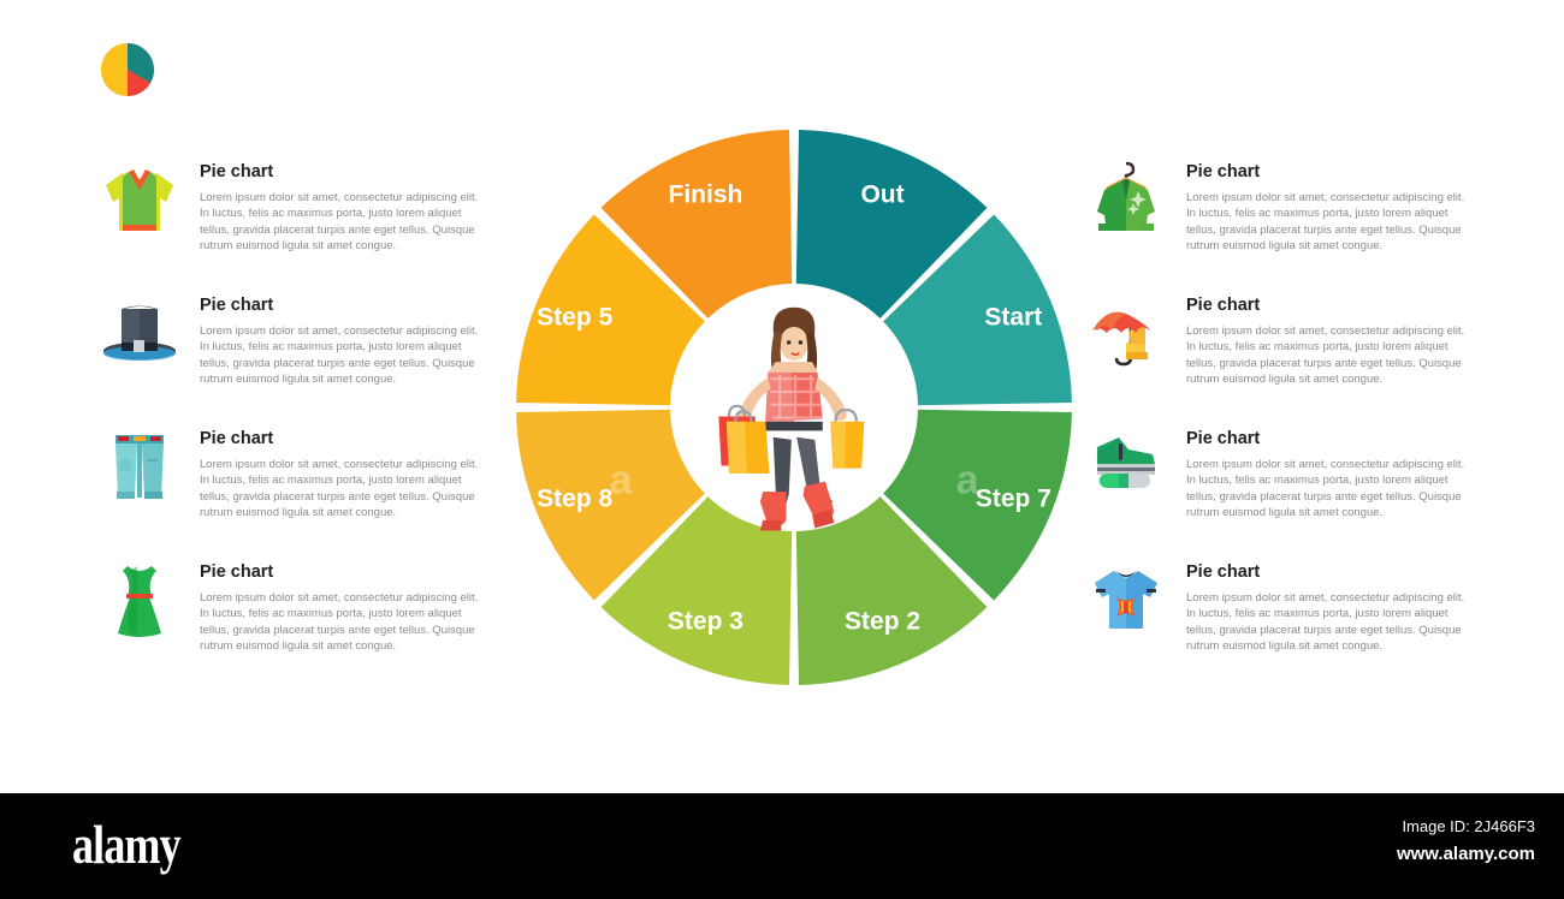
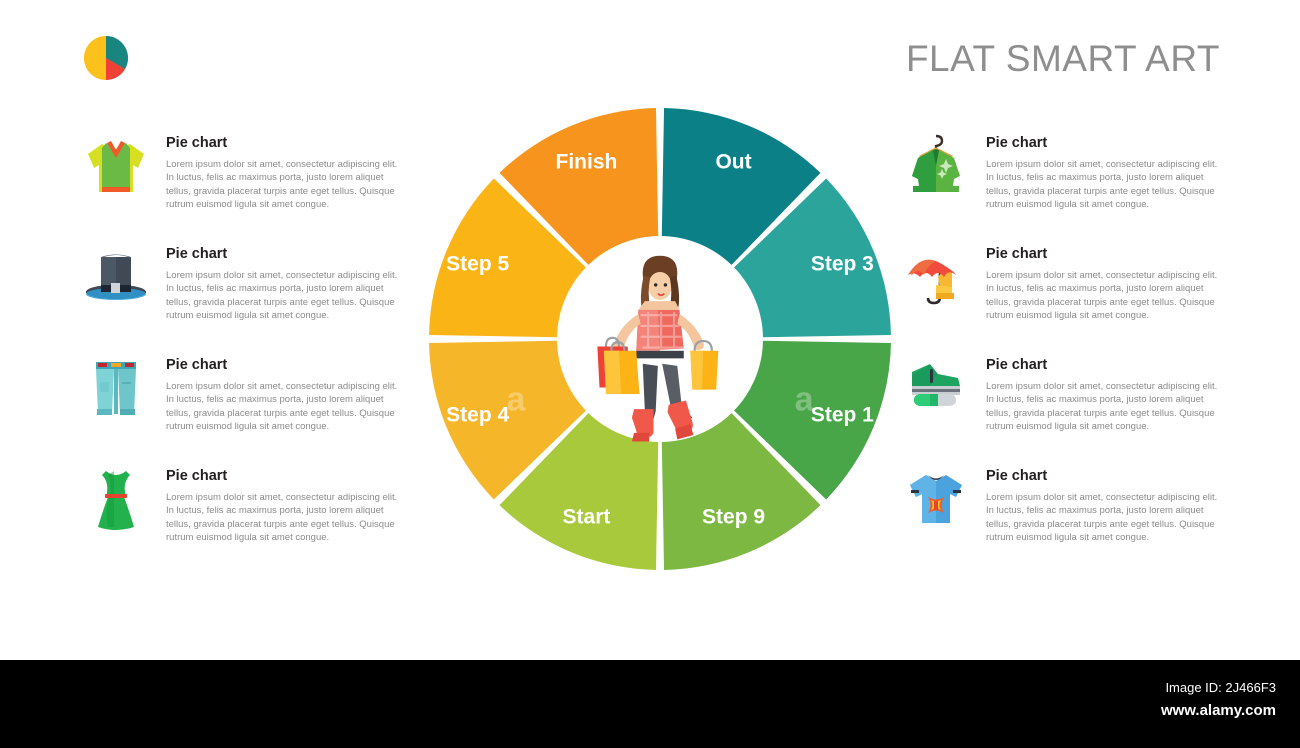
+ FLAT SMART ART
  Pie chart
  Lorem ipsum dolor sit amet, consectetur adipiscing elit. In luctus, felis ac maximus porta, justo lorem aliquet tellus, gravida placerat turpis ante eget tellus. Quisque rutrum euismod ligula sit amet congue.
  Pie chart
  Lorem ipsum dolor sit amet, consectetur adipiscing elit. In luctus, felis ac maximus porta, justo lorem aliquet tellus, gravida placerat turpis ante eget tellus. Quisque rutrum euismod ligula sit amet congue.
  Pie chart
  Lorem ipsum dolor sit amet, consectetur adipiscing elit. In luctus, felis ac maximus porta, justo lorem aliquet tellus, gravida placerat turpis ante eget tellus. Quisque rutrum euismod ligula sit amet congue.
  Pie chart
  Lorem ipsum dolor sit amet, consectetur adipiscing elit. In luctus, felis ac maximus porta, justo lorem aliquet tellus, gravida placerat turpis ante eget tellus. Quisque rutrum euismod ligula sit amet congue.
  Pie chart
  Lorem ipsum dolor sit amet, consectetur adipiscing elit. In luctus, felis ac maximus porta, justo lorem aliquet tellus, gravida placerat turpis ante eget tellus. Quisque rutrum euismod ligula sit amet congue.
  Pie chart
  Lorem ipsum dolor sit amet, consectetur adipiscing elit. In luctus, felis ac maximus porta, justo lorem aliquet tellus, gravida placerat turpis ante eget tellus. Quisque rutrum euismod ligula sit amet congue.
  Pie chart
  Lorem ipsum dolor sit amet, consectetur adipiscing elit. In luctus, felis ac maximus porta, justo lorem aliquet tellus, gravida placerat turpis ante eget tellus. Quisque rutrum euismod ligula sit amet congue.
  Pie chart
  Lorem ipsum dolor sit amet, consectetur adipiscing elit. In luctus, felis ac maximus porta, justo lorem aliquet tellus, gravida placerat turpis ante eget tellus. Quisque rutrum euismod ligula sit amet congue.
  Out
- Start
+ Step 3
- Step 7
+ Step 1
  a
- Step 2
+ Step 9
- Step 3
+ Start
- Step 8
+ Step 4
  a
  Step 5
  Finish
- alamy
  Image ID: 2J466F3
  www.alamy.com
